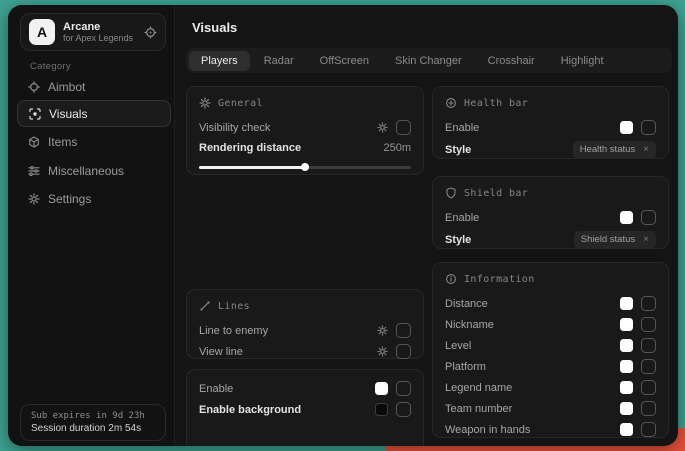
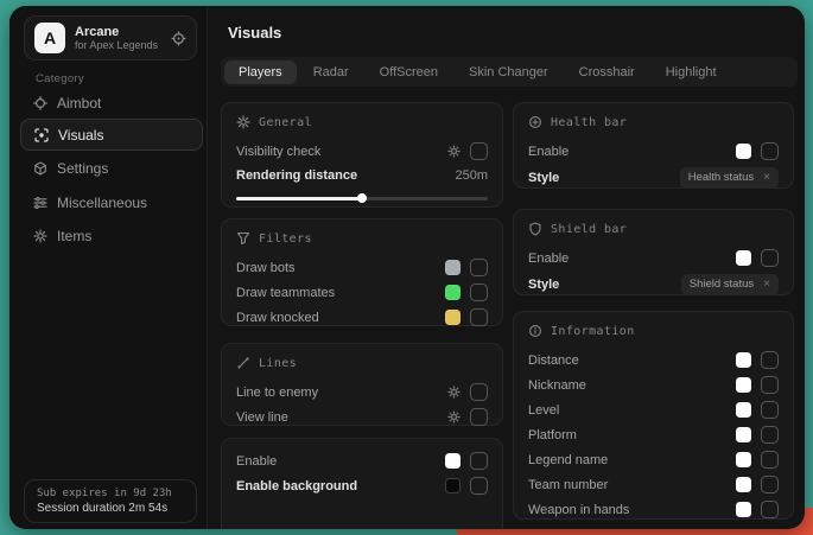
  A
  Arcane
  for Apex Legends
  Category
  Aimbot
  Visuals
- Items
+ Settings
  Miscellaneous
- Settings
+ Items
  Sub expires in 9d 23h
  Session duration 2m 54s
  Visuals
  Players
  Radar
  OffScreen
  Skin Changer
  Crosshair
  Highlight
  General
  Visibility check
  Rendering distance
  250m
+ Filters
+ Draw bots
+ Draw teammates
+ Draw knocked
  Lines
  Line to enemy
  View line
  Enable
  Enable background
  Health bar
  Enable
  Style
  Health status
  ×
  Shield bar
  Enable
  Style
  Shield status
  ×
  Information
  Distance
  Nickname
  Level
  Platform
  Legend name
  Team number
  Weapon in hands
